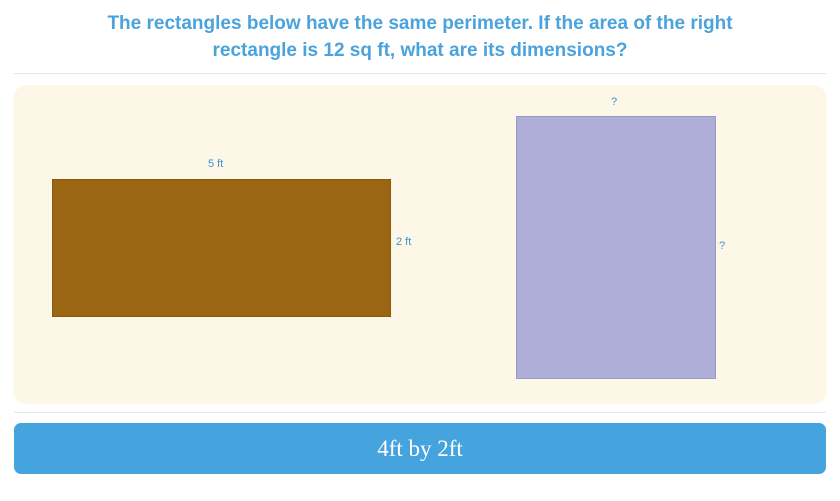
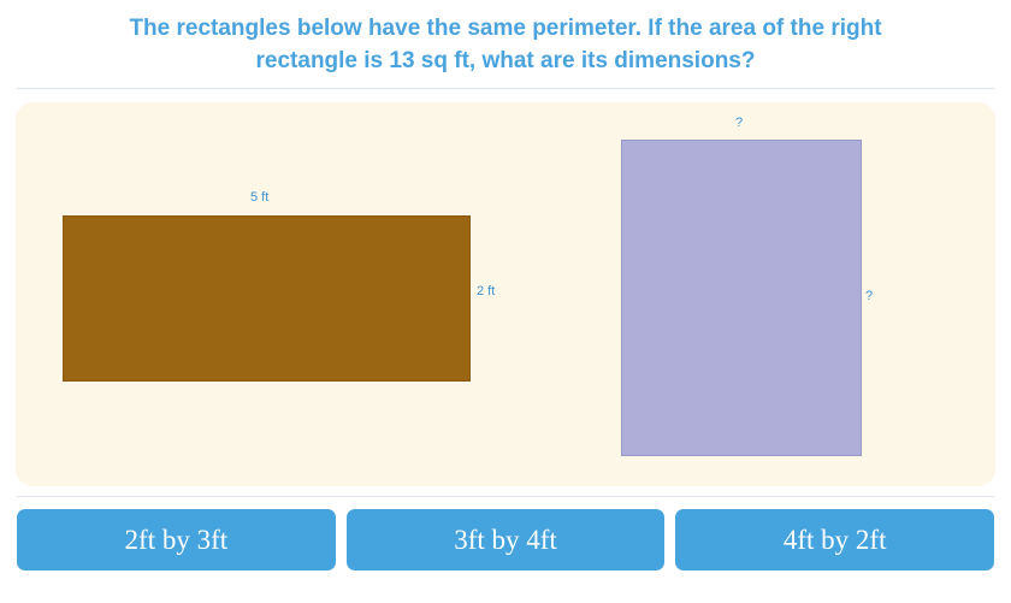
- The rectangles below have the same perimeter. If the area of the right rectangle is 12 sq ft, what are its dimensions?
+ The rectangles below have the same perimeter. If the area of the right rectangle is 13 sq ft, what are its dimensions?
  5 ft
  2 ft
  ?
  ?
+ 2ft by 3ft
+ 3ft by 4ft
  4ft by 2ft
